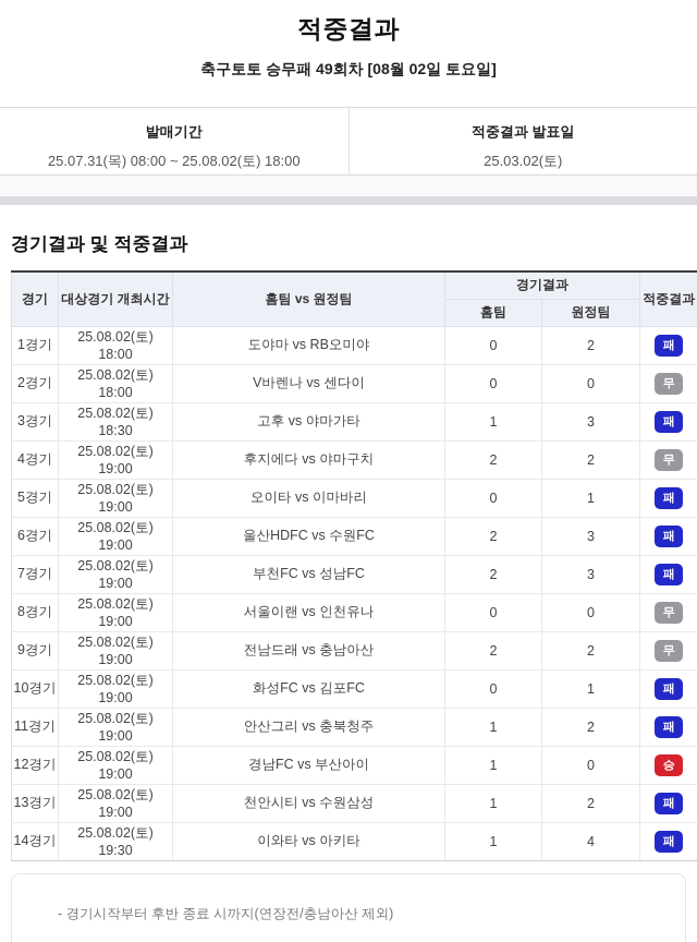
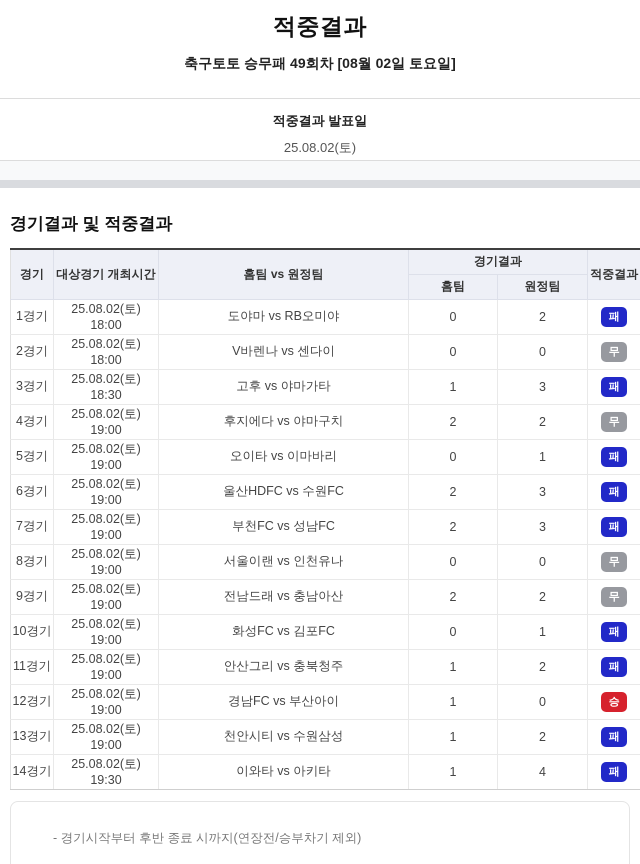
  적중결과
  축구토토 승무패 49회차 [08월 02일 토요일]
- 발매기간
- 25.07.31(목) 08:00 ~ 25.08.02(토) 18:00
  적중결과 발표일
- 25.03.02(토)
+ 25.08.02(토)
  경기결과 및 적중결과
  경기	대상경기 개최시간	홈팀 vs 원정팀	경기결과	적중결과
  홈팀	원정팀
  1경기	25.08.02(토) 18:00	도야마 vs RB오미야	0	2	패
  2경기	25.08.02(토) 18:00	V바렌나 vs 센다이	0	0	무
  3경기	25.08.02(토) 18:30	고후 vs 야마가타	1	3	패
  4경기	25.08.02(토) 19:00	후지에다 vs 야마구치	2	2	무
  5경기	25.08.02(토) 19:00	오이타 vs 이마바리	0	1	패
  6경기	25.08.02(토) 19:00	울산HDFC vs 수원FC	2	3	패
  7경기	25.08.02(토) 19:00	부천FC vs 성남FC	2	3	패
  8경기	25.08.02(토) 19:00	서울이랜 vs 인천유나	0	0	무
  9경기	25.08.02(토) 19:00	전남드래 vs 충남아산	2	2	무
  10경기	25.08.02(토) 19:00	화성FC vs 김포FC	0	1	패
  11경기	25.08.02(토) 19:00	안산그리 vs 충북청주	1	2	패
  12경기	25.08.02(토) 19:00	경남FC vs 부산아이	1	0	승
  13경기	25.08.02(토) 19:00	천안시티 vs 수원삼성	1	2	패
  14경기	25.08.02(토) 19:30	이와타 vs 아키타	1	4	패
- - 경기시작부터 후반 종료 시까지(연장전/충남아산 제외)
+ - 경기시작부터 후반 종료 시까지(연장전/승부차기 제외)
